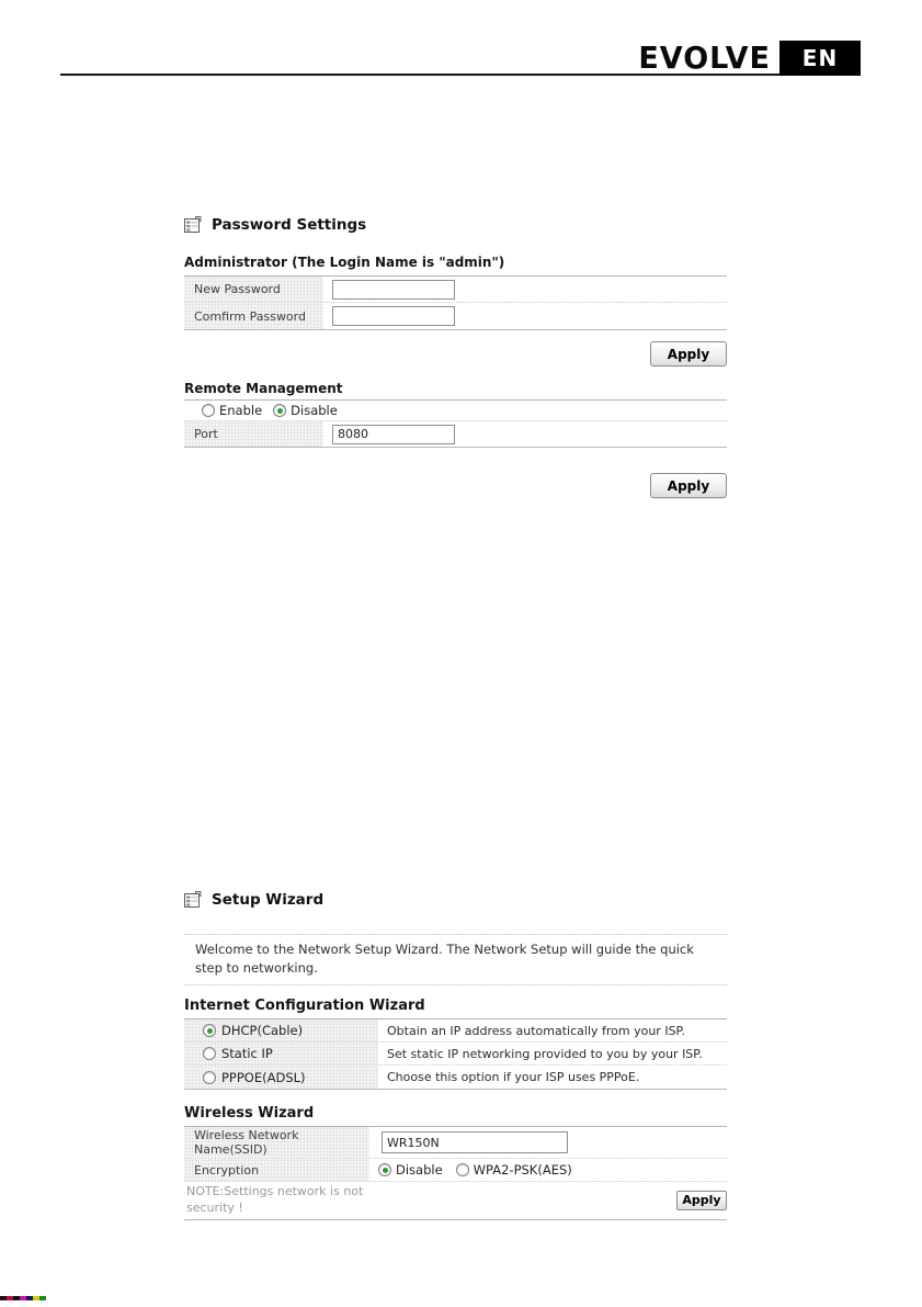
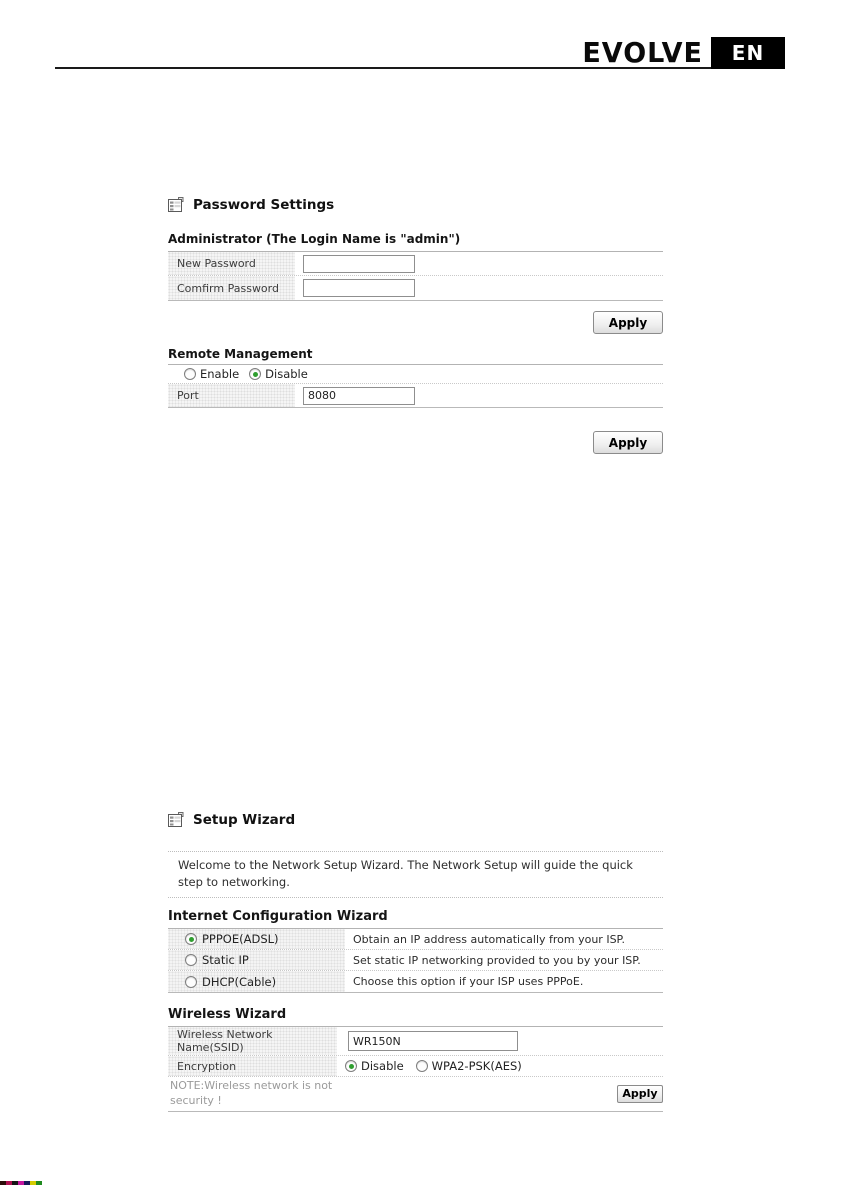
  EVOLVE
  EN
  Password Settings
  Administrator (The Login Name is "admin")
  New Password
  Comfirm Password
  Apply
  Remote Management
  Enable
  Disable
  Port
  8080
  Apply
  Setup Wizard
  Welcome to the Network Setup Wizard. The Network Setup will guide the quick step to networking.
  Internet Configuration Wizard
- DHCP(Cable)
+ PPPOE(ADSL)
  Obtain an IP address automatically from your ISP.
  Static IP
  Set static IP networking provided to you by your ISP.
- PPPOE(ADSL)
+ DHCP(Cable)
  Choose this option if your ISP uses PPPoE.
  Wireless Wizard
  Wireless Network Name(SSID)
  WR150N
  Encryption
  Disable
  WPA2-PSK(AES)
- NOTE:Settings network is not security !
+ NOTE:Wireless network is not security !
  Apply
